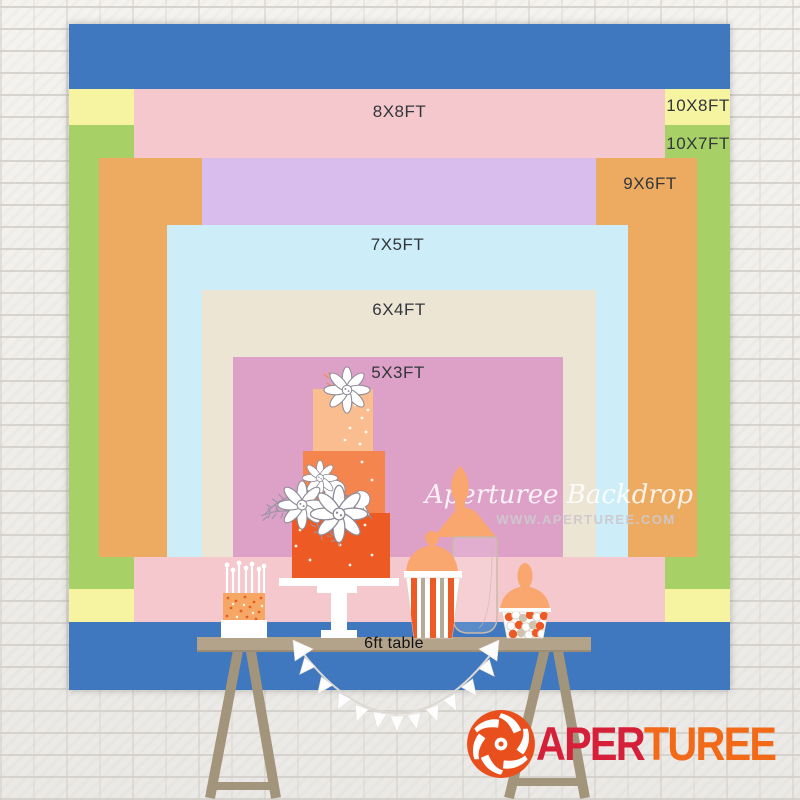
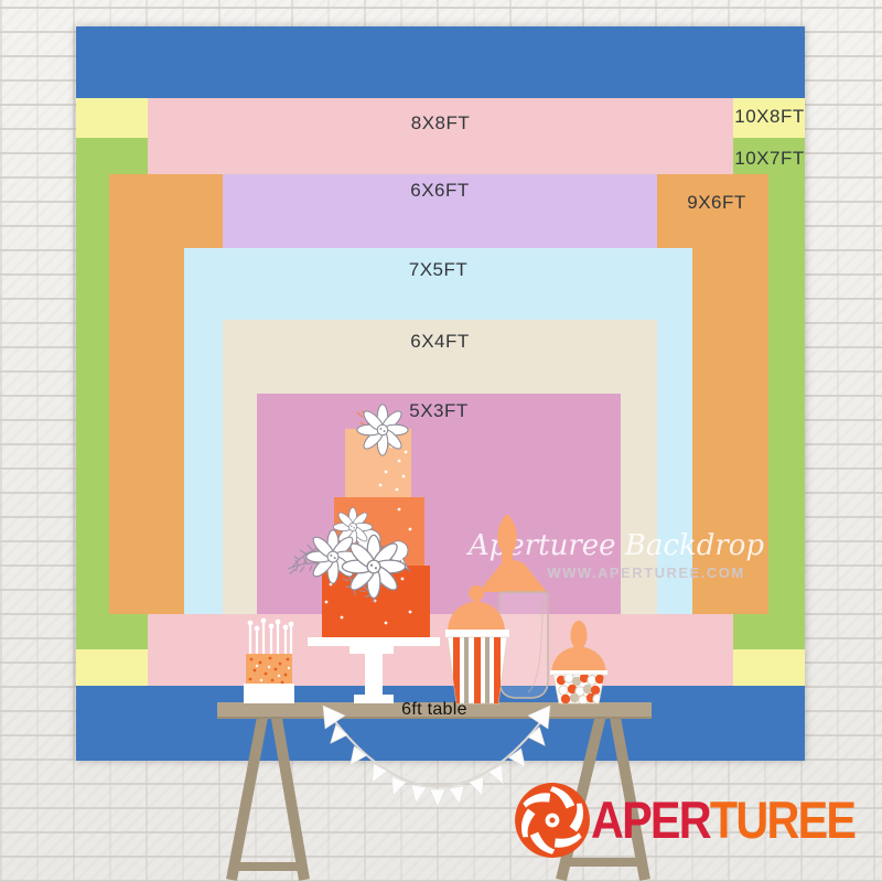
  Aperturee Backdrop
  WWW.APERTUREE.COM
  10X8FT
  10X7FT
  8X8FT
  9X6FT
+ 6X6FT
  7X5FT
  6X4FT
  5X3FT
  6ft table
  APERTUREE
